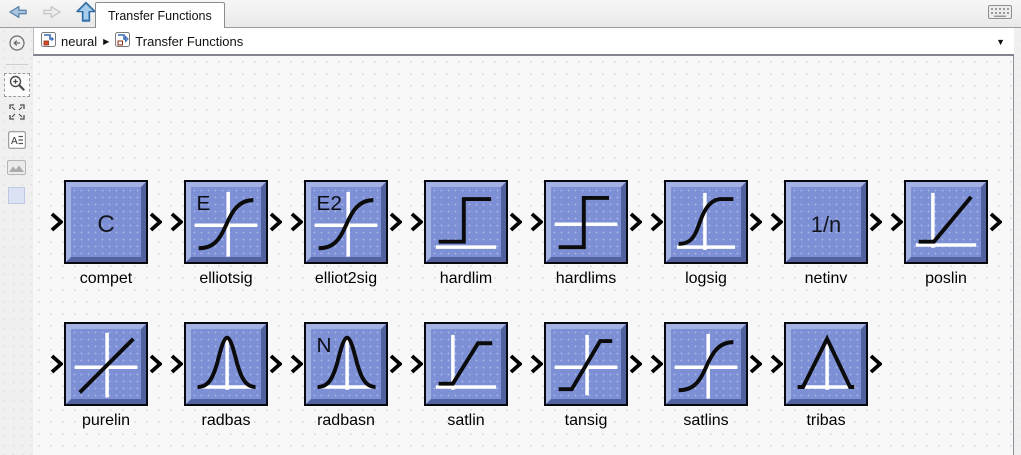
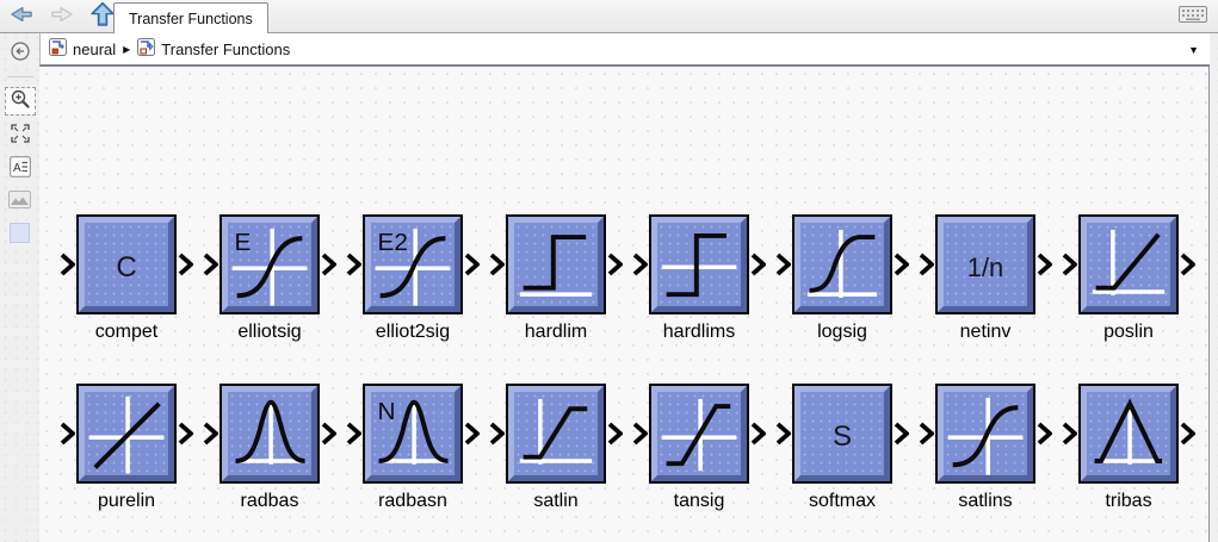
  Transfer Functions
  neural
  ▶
  Transfer Functions
  ▼
  A
  C
  compet
  E
  elliotsig
  E2
  elliot2sig
  hardlim
  hardlims
  logsig
  1/n
  netinv
  poslin
  purelin
  radbas
  N
  radbasn
  satlin
  tansig
+ S
+ softmax
  satlins
  tribas
